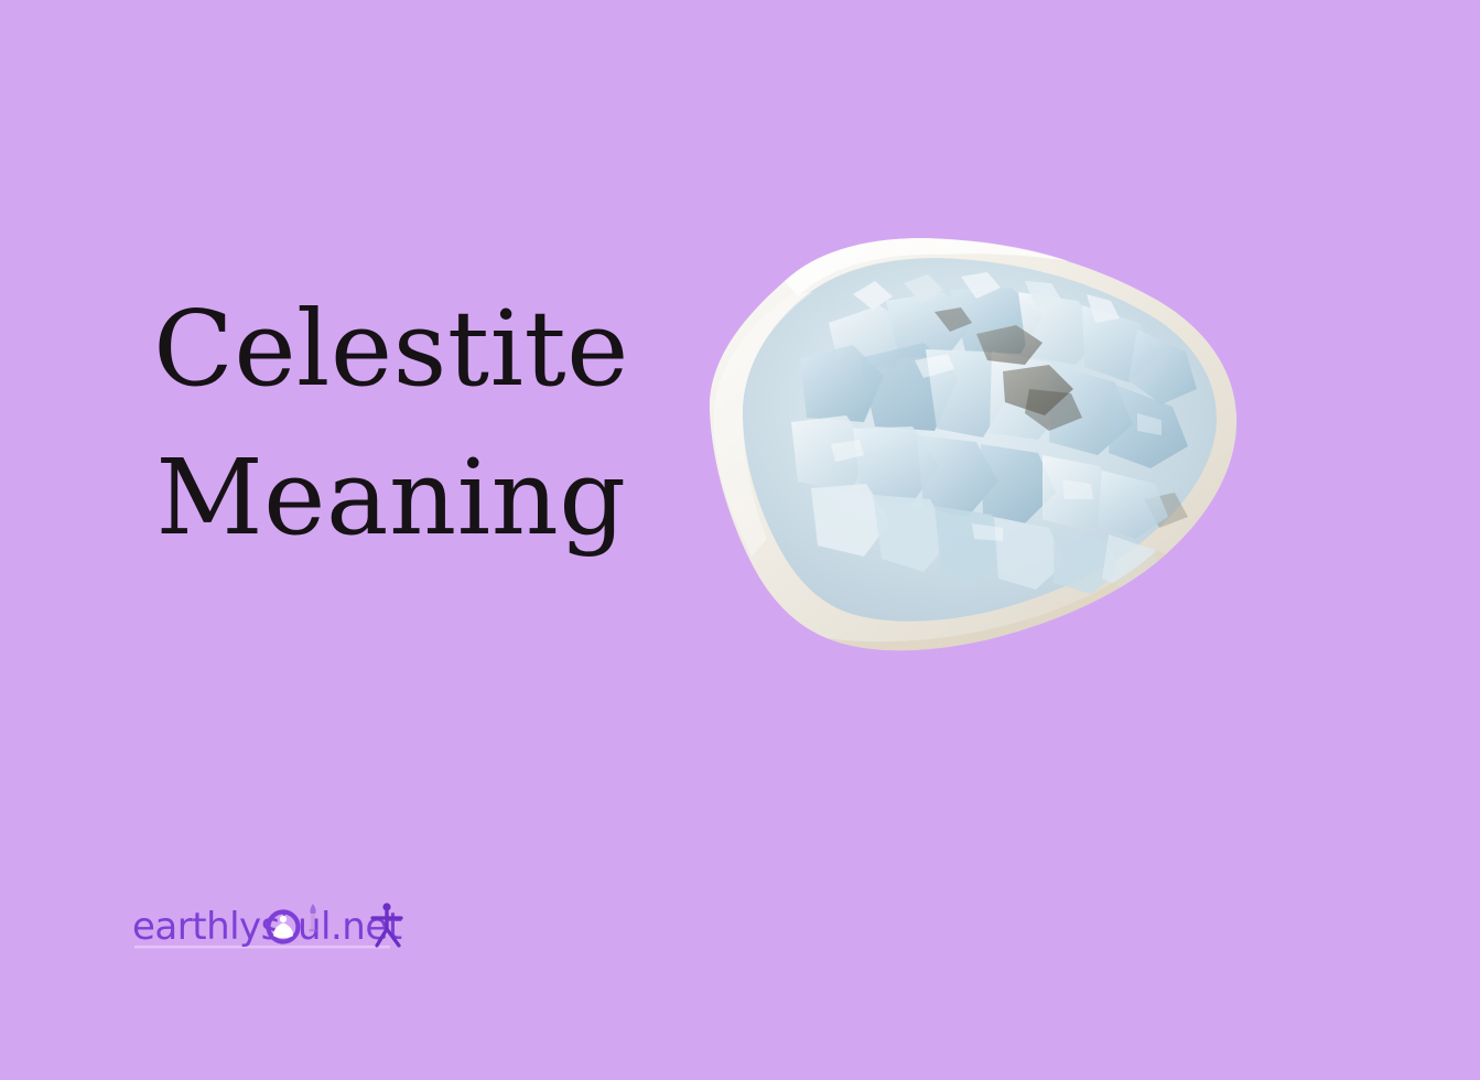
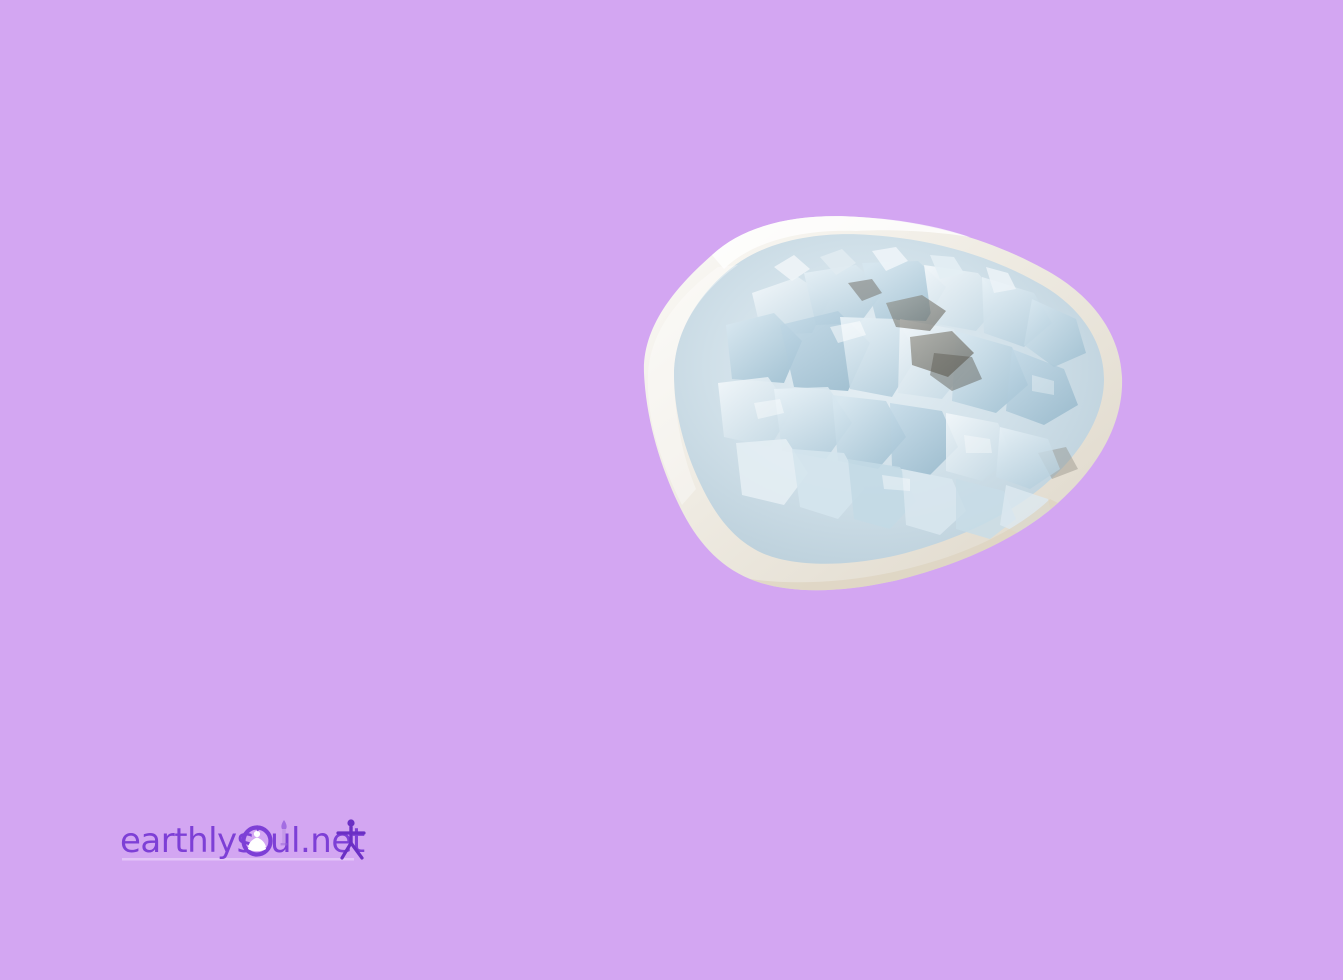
- Celestite
- Meaning
  earthly
  ul.net
